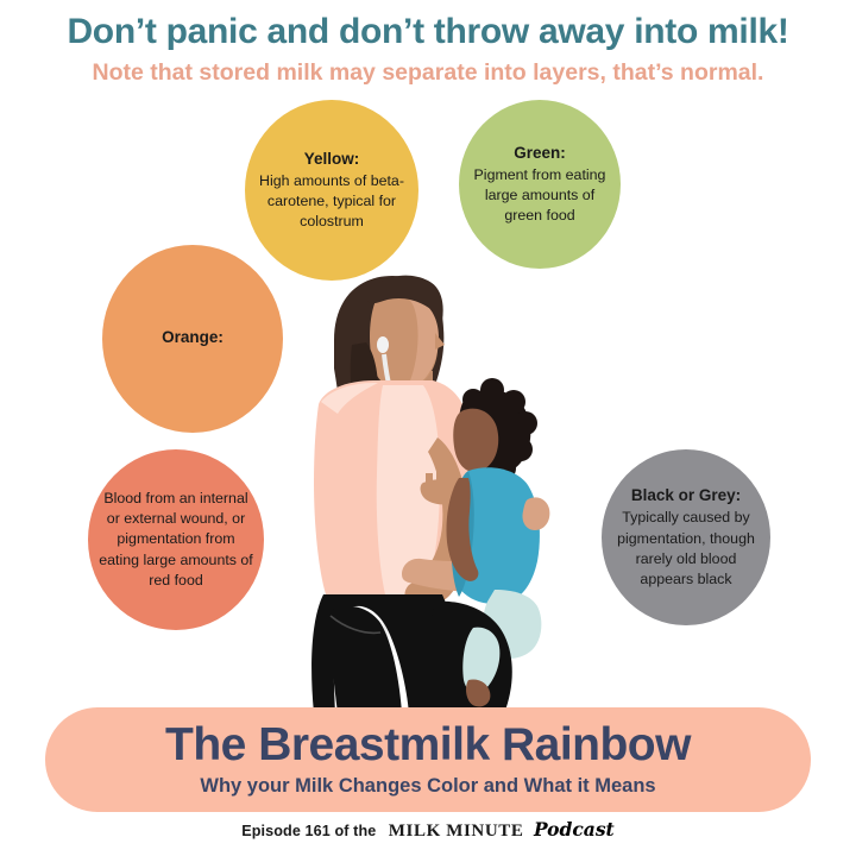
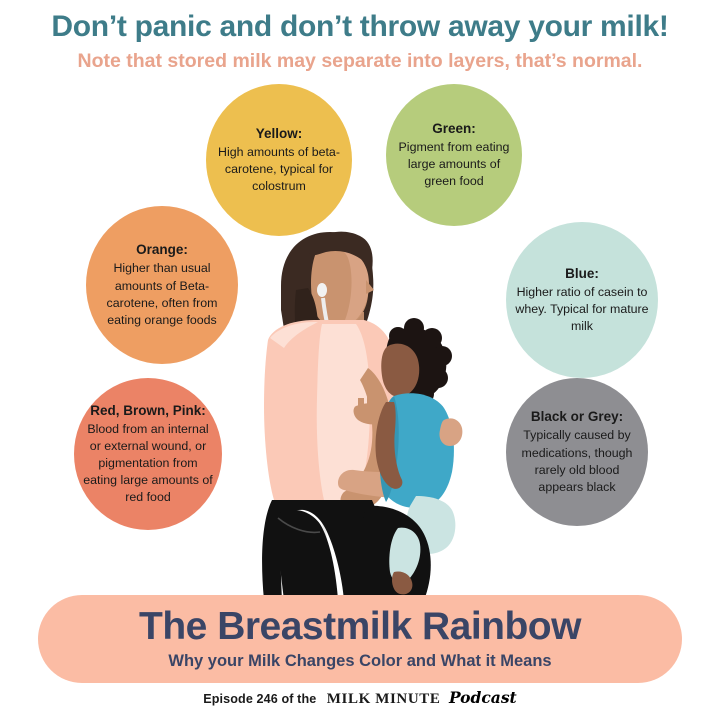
- Don’t panic and don’t throw away into milk!
+ Don’t panic and don’t throw away your milk!
  Note that stored milk may separate into layers, that’s normal.
  Yellow:
  High amounts of beta-carotene, typical for colostrum
  Green:
  Pigment from eating large amounts of green food
  Orange:
+ Higher than usual amounts of Beta-carotene, often from eating orange foods
+ Blue:
+ Higher ratio of casein to whey. Typical for mature milk
+ Red, Brown, Pink:
  Blood from an internal or external wound, or pigmentation from eating large amounts of red food
  Black or Grey:
- Typically caused by pigmentation, though rarely old blood appears black
+ Typically caused by medications, though rarely old blood appears black
  The Breastmilk Rainbow
  Why your Milk Changes Color and What it Means
- Episode 161 of the MILK MINUTE Podcast
+ Episode 246 of the MILK MINUTE Podcast
